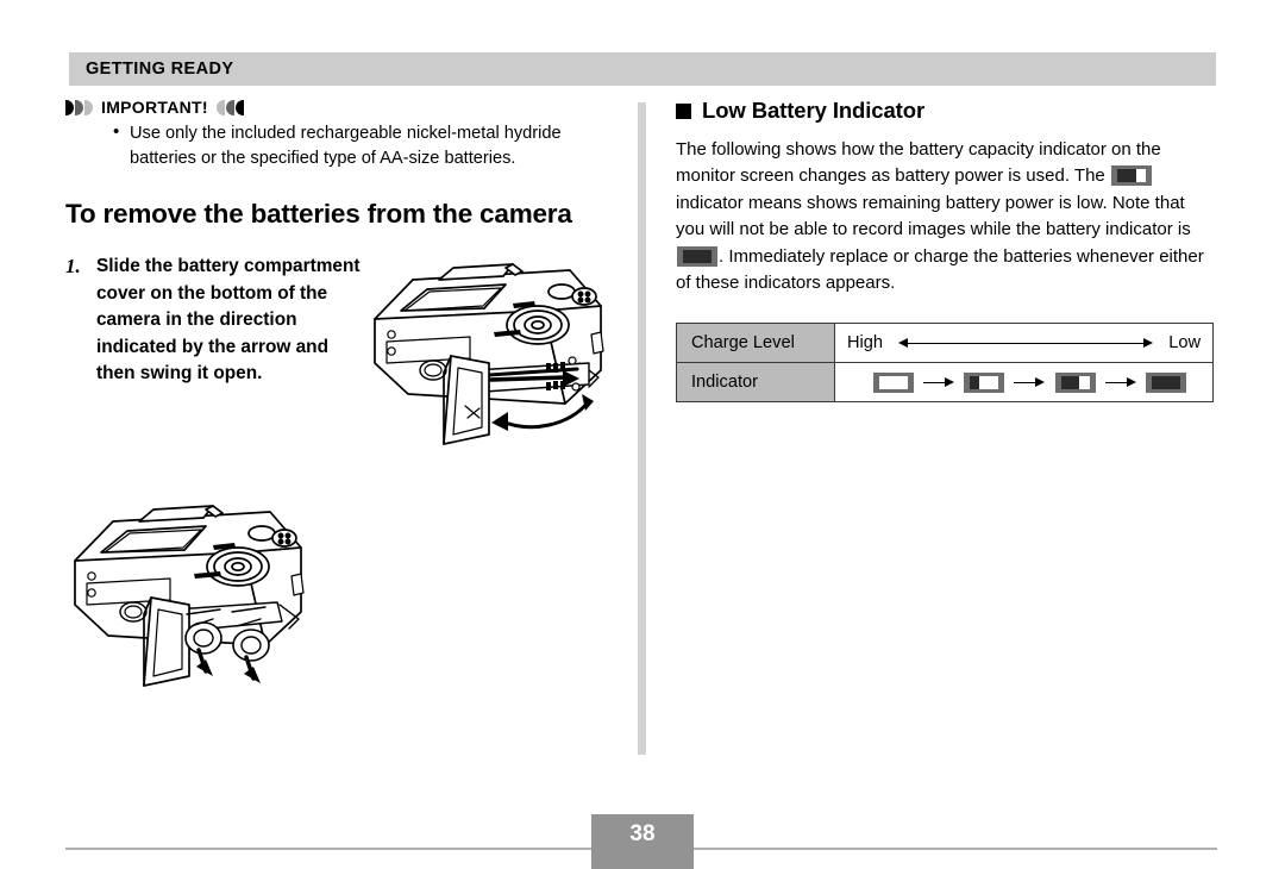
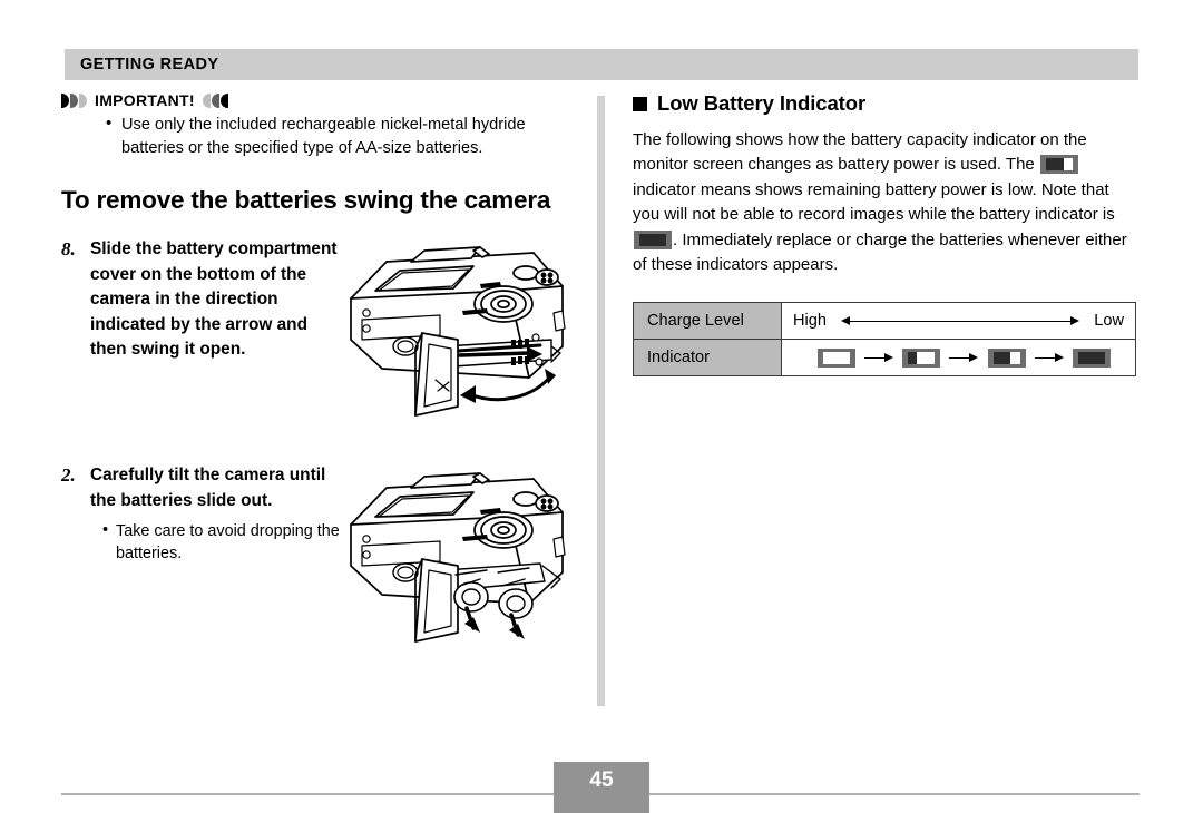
  GETTING READY
  IMPORTANT!
  Use only the included rechargeable nickel-metal hydride batteries or the specified type of AA-size batteries.
- To remove the batteries from the camera
+ To remove the batteries swing the camera
- 1.
+ 8.
  Slide the battery compartment cover on the bottom of the camera in the direction indicated by the arrow and then swing it open.
+ 2.
+ Carefully tilt the camera until the batteries slide out.
+ Take care to avoid dropping the batteries.
  Low Battery Indicator
  The following shows how the battery capacity indicator on the monitor screen changes as battery power is used. The indicator means shows remaining battery power is low. Note that you will not be able to record images while the battery indicator is . Immediately replace or charge the batteries whenever either of these indicators appears.
  Charge Level	High Low
  Indicator
- 38
+ 45
